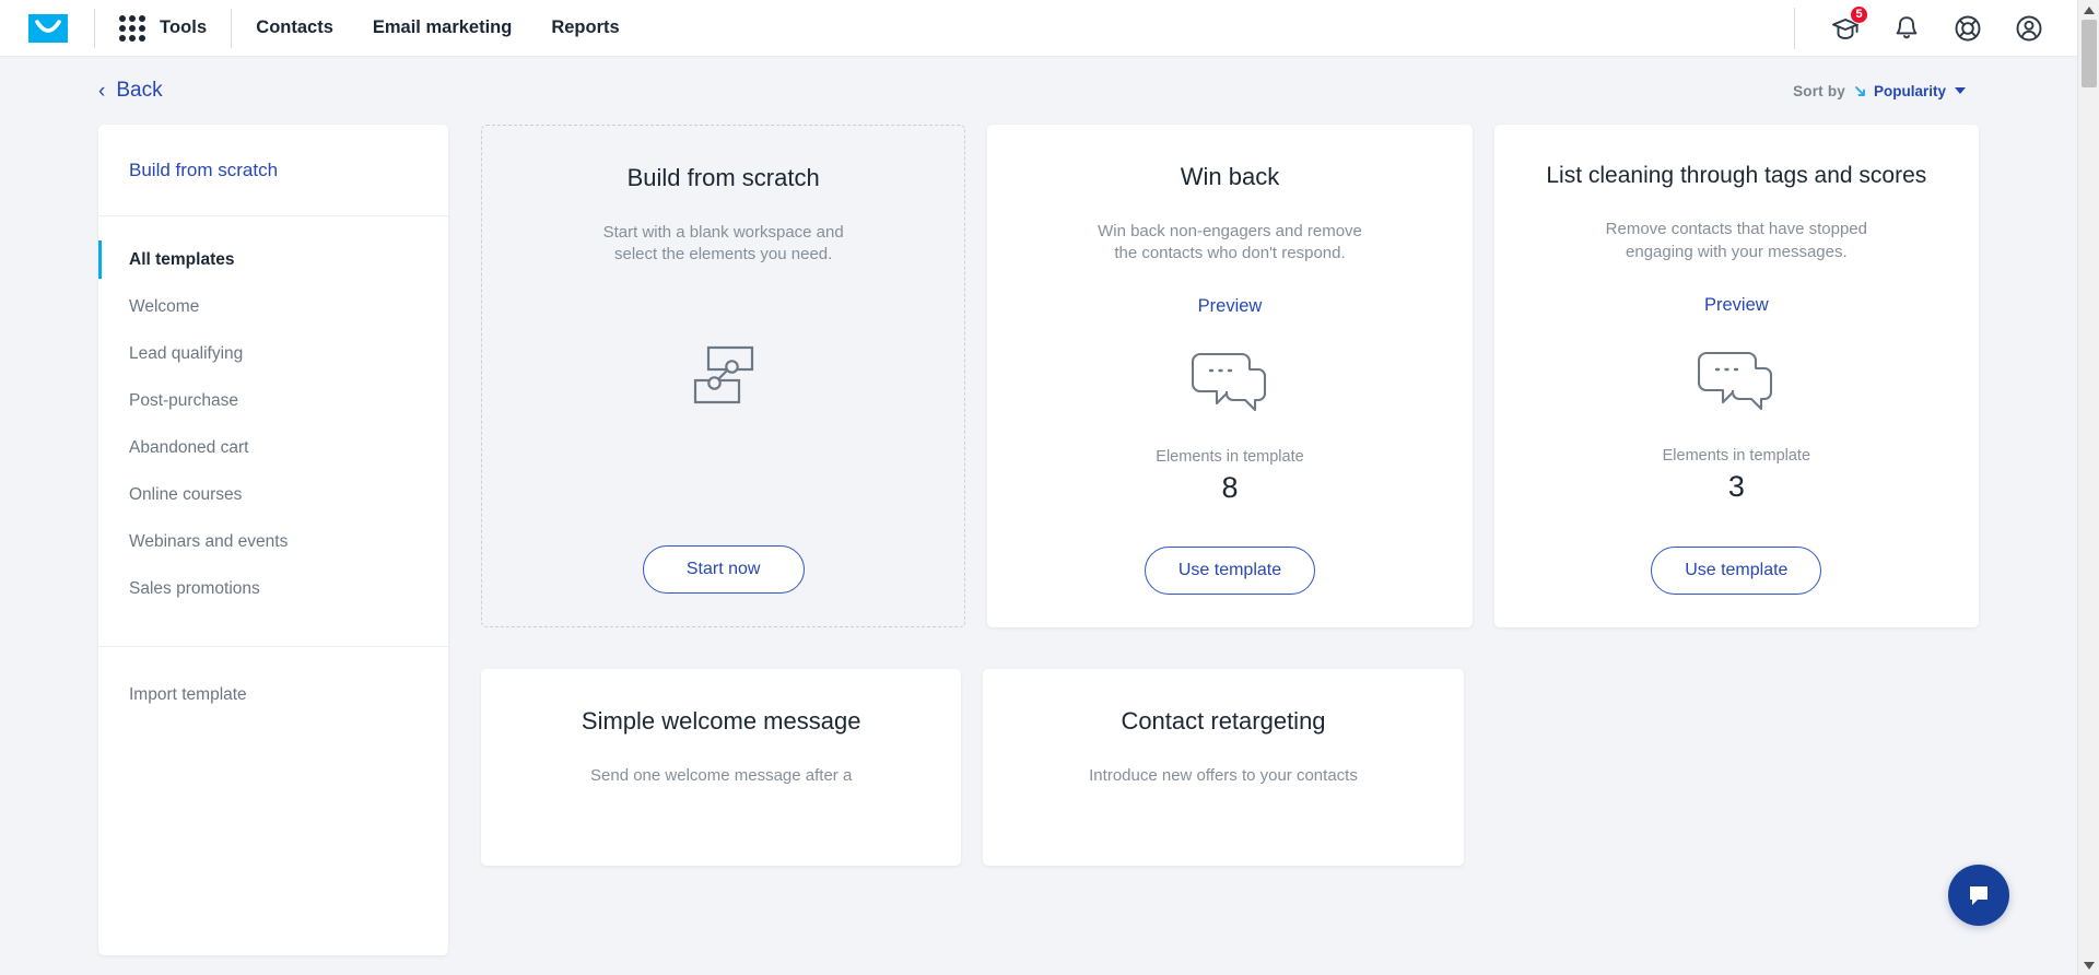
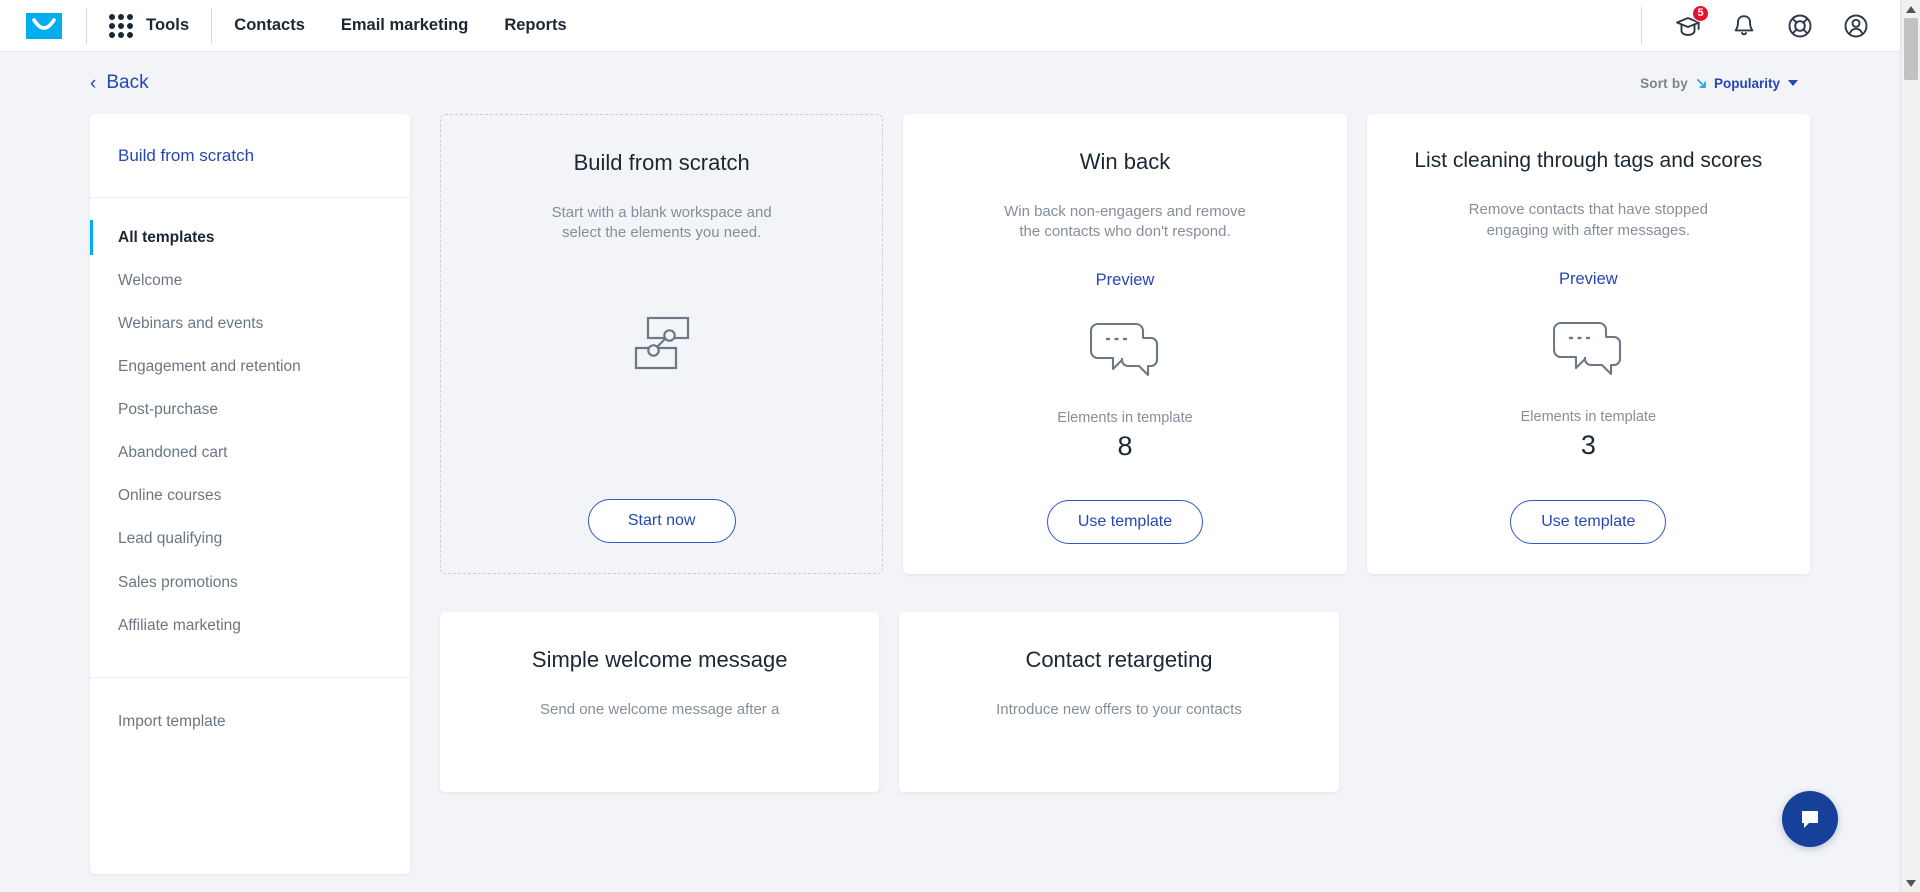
  Tools
  Contacts
  Email marketing
  Reports
  5
  ‹
  Back
  Sort by
  Popularity
  Build from scratch
  All templates
  Welcome
- Lead qualifying
+ Webinars and events
+ Engagement and retention
  Post-purchase
  Abandoned cart
  Online courses
- Webinars and events
+ Lead qualifying
  Sales promotions
+ Affiliate marketing
  Import template
  Build from scratch
  Start with a blank workspace and select the elements you need.
  Start now
  Win back
  Win back non-engagers and remove the contacts who don't respond.
  Preview
  Elements in template
  8
  Use template
  List cleaning through tags and scores
- Remove contacts that have stopped engaging with your messages.
+ Remove contacts that have stopped engaging with after messages.
  Preview
  Elements in template
  3
  Use template
  Simple welcome message
  Send one welcome message after a
  Contact retargeting
  Introduce new offers to your contacts
